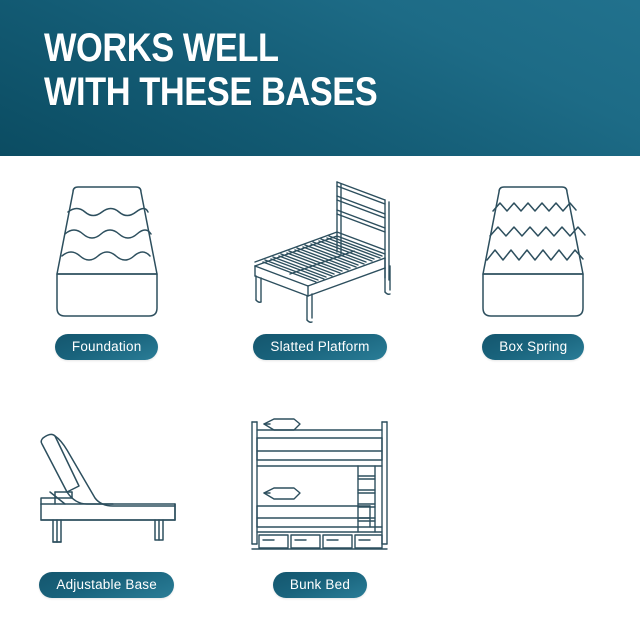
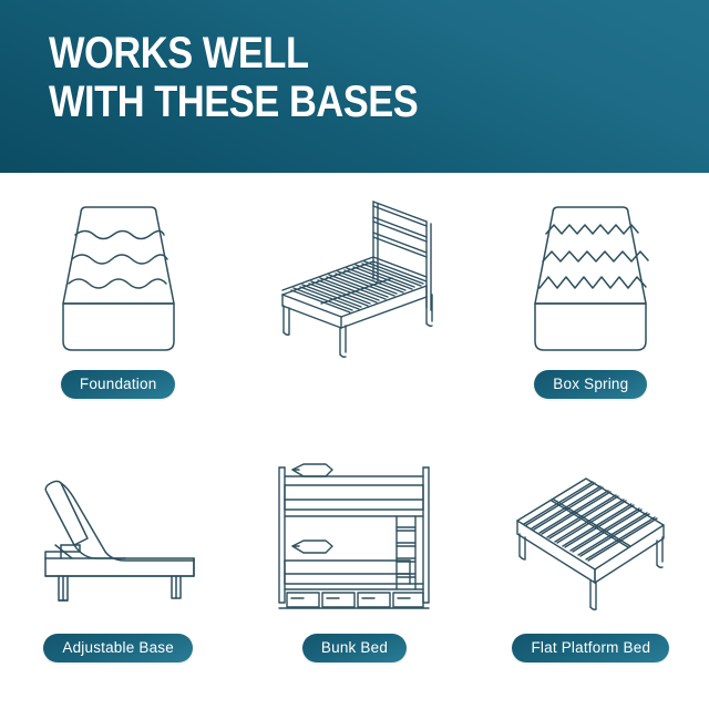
  WORKS WELL
  WITH THESE BASES
  Foundation
- Slatted Platform
  Box Spring
  Adjustable Base
  Bunk Bed
+ Flat Platform Bed
